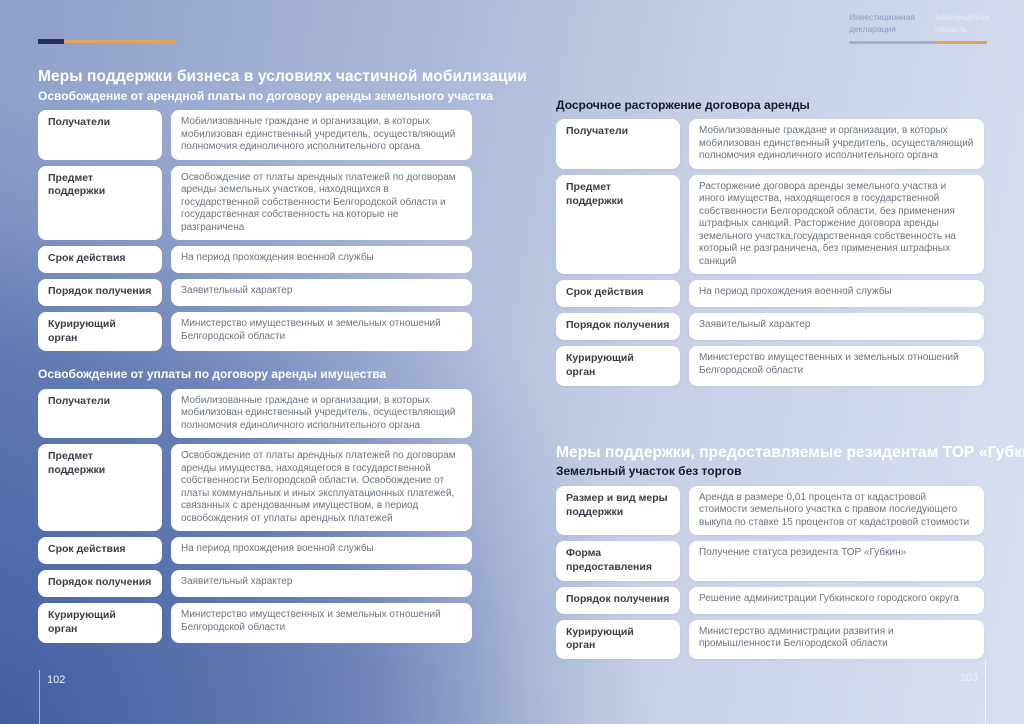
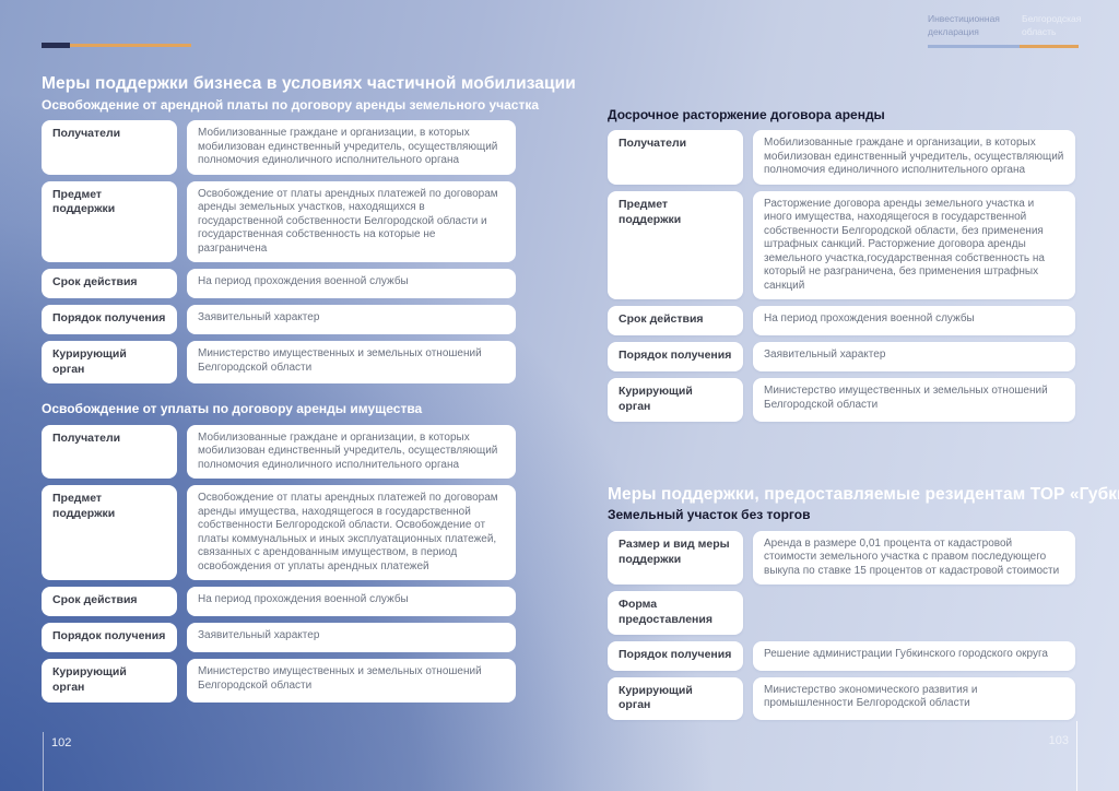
  Инвестиционная
  декларация
  Белгородская
  Меры поддержки бизнеса в условиях частичной мобилизации
  Освобождение от арендной платы по договору аренды земельного участка
  Получатели
  Мобилизованные граждане и организации, в которых мобилизован единственный учредитель, осуществляющий полномочия единоличного исполнительного органа
  Предмет
  поддержки
  Освобождение от платы арендных платежей по договорам аренды земельных участков, находящихся в государственной собственности Белгородской области и государственная собственность на которые не разграничена
  Срок действия
  На период прохождения военной службы
  Порядок получения
  Заявительный характер
  Курирующий
  орган
  Министерство имущественных и земельных отношений Белгородской области
  Освобождение от уплаты по договору аренды имущества
  Получатели
  Мобилизованные граждане и организации, в которых мобилизован единственный учредитель, осуществляющий полномочия единоличного исполнительного органа
  Предмет
  поддержки
  Освобождение от платы арендных платежей по договорам аренды имущества, находящегося в государственной собственности Белгородской области. Освобождение от платы коммунальных и иных эксплуатационных платежей, связанных с арендованным имуществом, в период освобождения от уплаты арендных платежей
  Срок действия
  На период прохождения военной службы
  Порядок получения
  Заявительный характер
  Курирующий
  орган
  Министерство имущественных и земельных отношений Белгородской области
  Досрочное расторжение договора аренды
  Получатели
  Мобилизованные граждане и организации, в которых мобилизован единственный учредитель, осуществляющий полномочия единоличного исполнительного органа
  Предмет
  поддержки
  Расторжение договора аренды земельного участка и иного имущества, находящегося в государственной собственности Белгородской области, без применения штрафных санкций. Расторжение договора аренды земельного участка,государственная собственность на который не разграничена, без применения штрафных санкций
  Срок действия
  На период прохождения военной службы
  Порядок получения
  Заявительный характер
  Курирующий
  орган
  Министерство имущественных и земельных отношений Белгородской области
  Меры поддержки, предоставляемые резидентам ТОР «Губк
  Земельный участок без торгов
  Размер и вид меры
  поддержки
  Аренда в размере 0,01 процента от кадастровой стоимости земельного участка с правом последующего выкупа по ставке 15 процентов от кадастровой стоимости
  Форма
  предоставления
- Получение статуса резидента ТОР «Губкин»
  Порядок получения
  Решение администрации Губкинского городского округа
  Курирующий
  орган
- Министерство администрации развития и промышленности Белгородской области
+ Министерство экономического развития и промышленности Белгородской области
  102
  103
